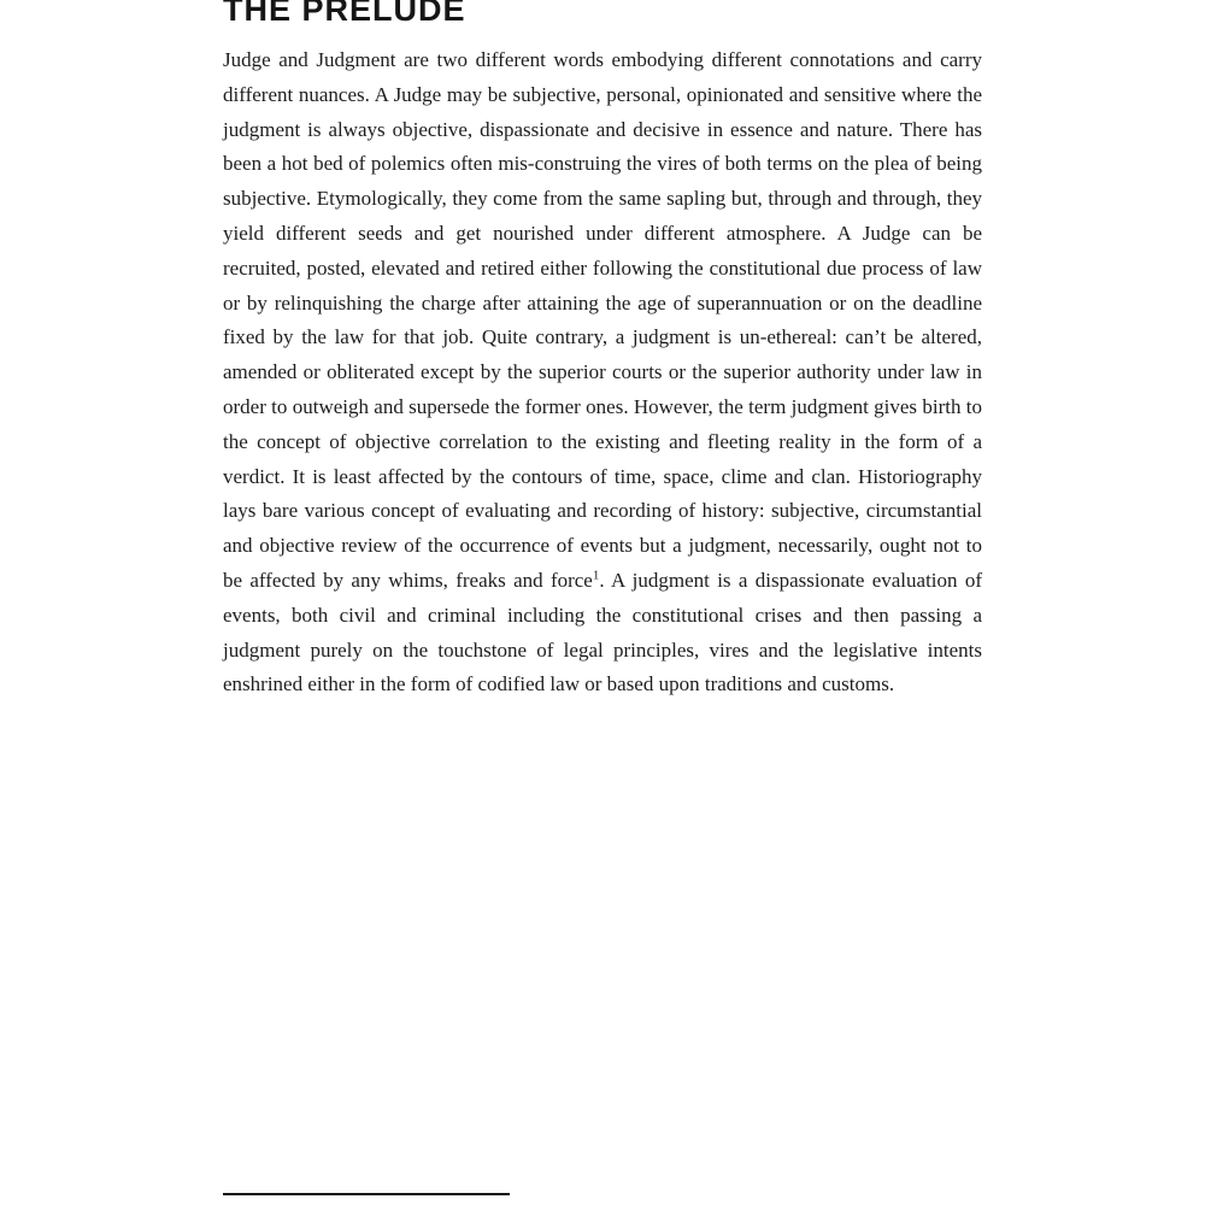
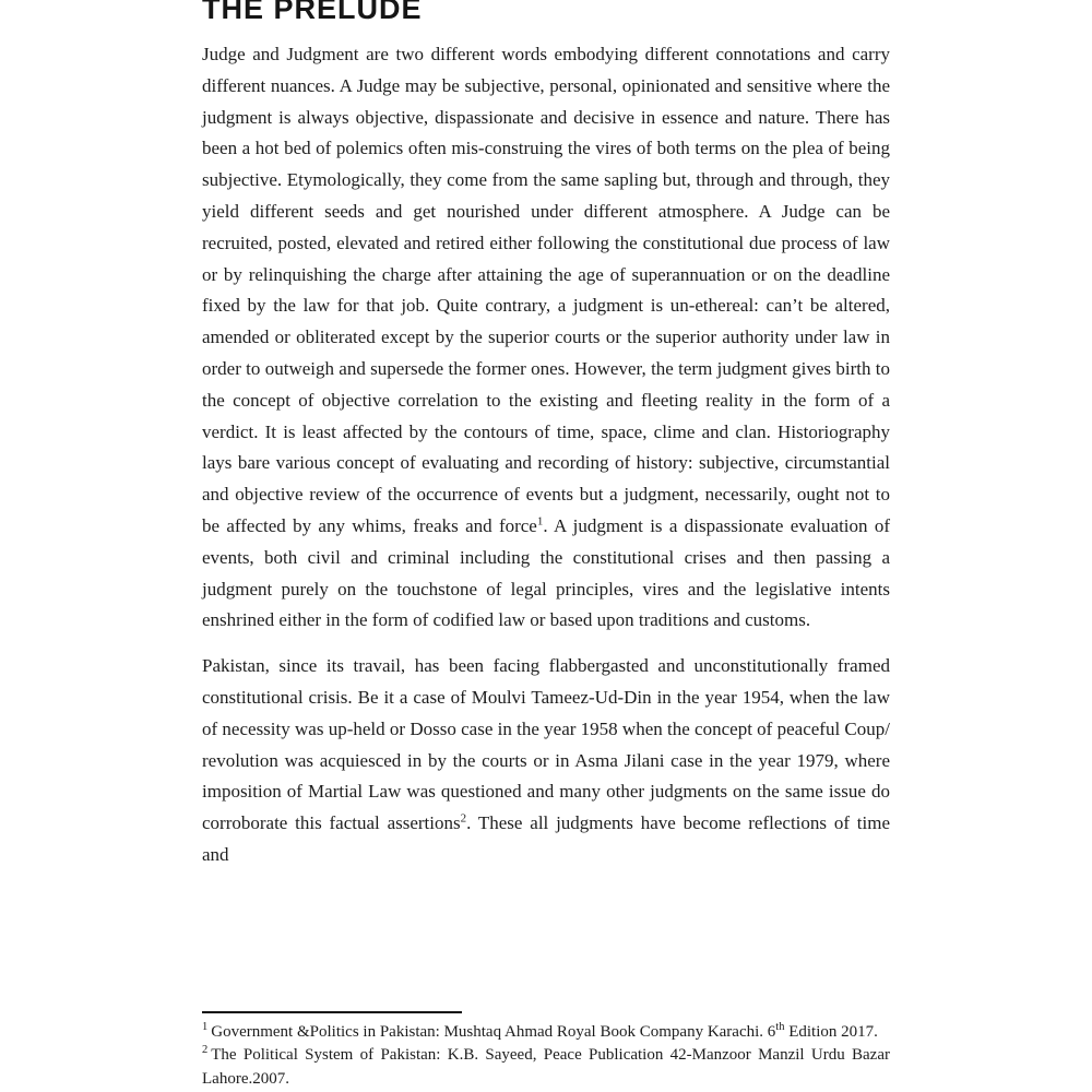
  THE PRELUDE
  Judge and Judgment are two different words embodying different connotations and carry different nuances. A Judge may be subjective, personal, opinionated and sensitive where the judgment is always objective, dispassionate and decisive in essence and nature. There has been a hot bed of polemics often mis-construing the vires of both terms on the plea of being subjective. Etymologically, they come from the same sapling but, through and through, they yield different seeds and get nourished under different atmosphere. A Judge can be recruited, posted, elevated and retired either following the constitutional due process of law or by relinquishing the charge after attaining the age of superannuation or on the deadline fixed by the law for that job. Quite contrary, a judgment is un-ethereal: can’t be altered, amended or obliterated except by the superior courts or the superior authority under law in order to outweigh and supersede the former ones. However, the term judgment gives birth to the concept of objective correlation to the existing and fleeting reality in the form of a verdict. It is least affected by the contours of time, space, clime and clan. Historiography lays bare various concept of evaluating and recording of history: subjective, circumstantial and objective review of the occurrence of events but a judgment, necessarily, ought not to be affected by any whims, freaks and force1. A judgment is a dispassionate evaluation of events, both civil and criminal including the constitutional crises and then passing a judgment purely on the touchstone of legal principles, vires and the legislative intents enshrined either in the form of codified law or based upon traditions and customs.
+ Pakistan, since its travail, has been facing flabbergasted and unconstitutionally framed constitutional crisis. Be it a case of Moulvi Tameez-Ud-Din in the year 1954, when the law of necessity was up-held or Dosso case in the year 1958 when the concept of peaceful Coup/ revolution was acquiesced in by the courts or in Asma Jilani case in the year 1979, where imposition of Martial Law was questioned and many other judgments on the same issue do corroborate this factual assertions2. These all judgments have become reflections of time and
+ 1 Government &Politics in Pakistan: Mushtaq Ahmad Royal Book Company Karachi. 6th Edition 2017.
+ 2 The Political System of Pakistan: K.B. Sayeed, Peace Publication 42-Manzoor Manzil Urdu Bazar Lahore.2007.
